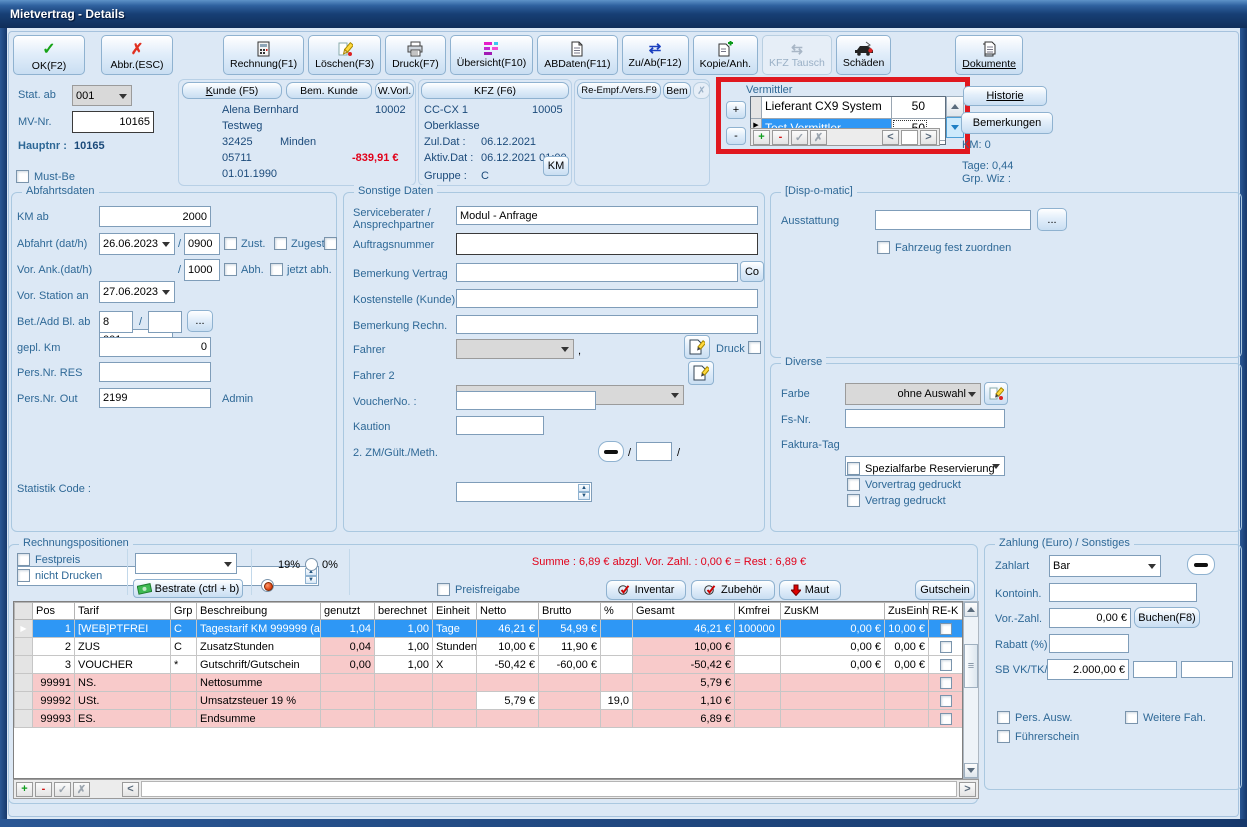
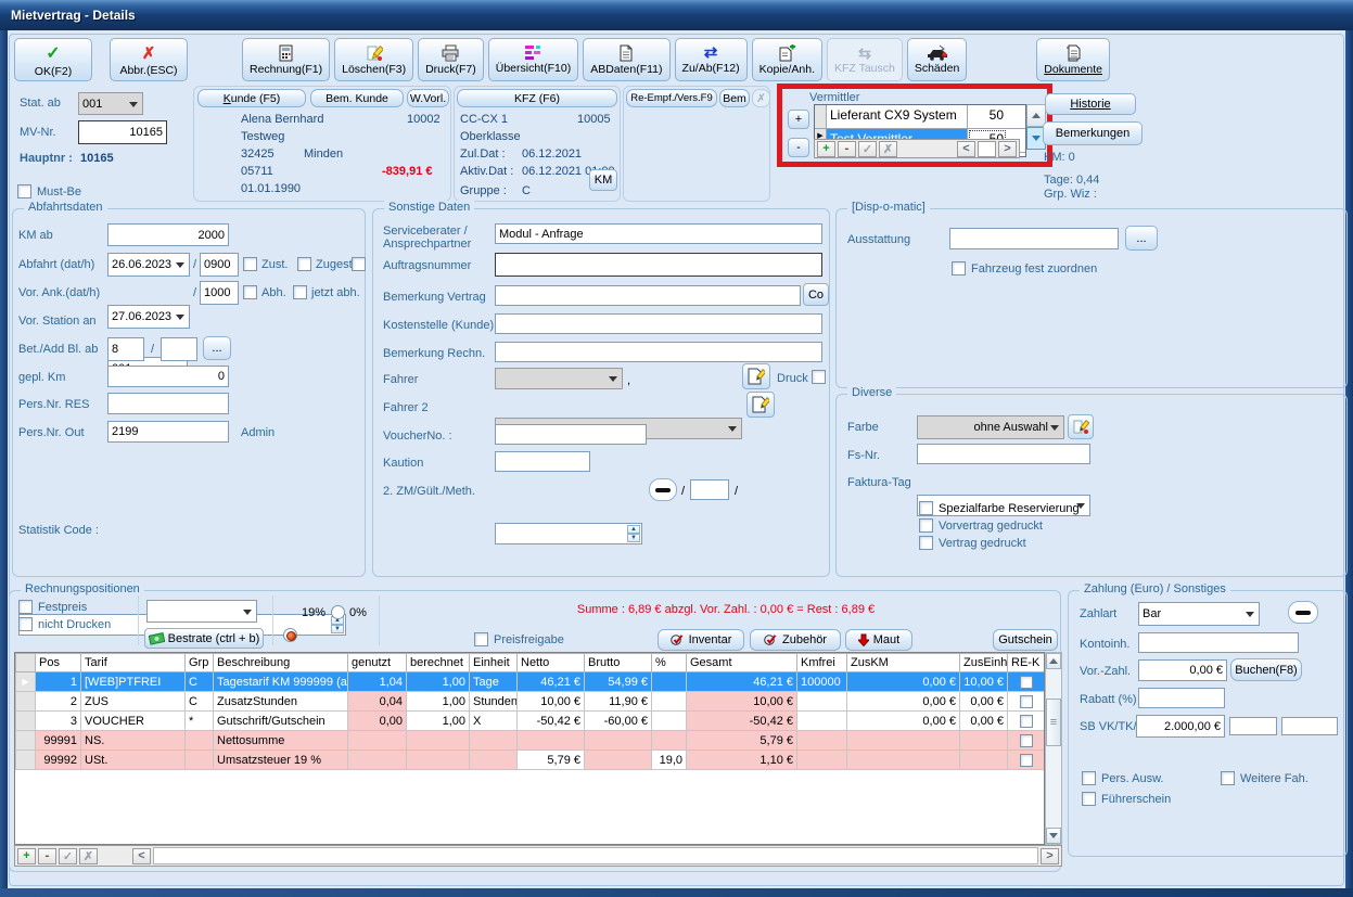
  Mietvertrag - Details
  ✓
  OK(F2)
  ✗
  Abbr.(ESC)
  Rechnung(F1)
  Löschen(F3)
  Druck(F7)
  Übersicht(F10)
  ABDaten(F11)
  ⇄
  Zu/Ab(F12)
  Kopie/Anh.
  ⇆
  KFZ Tausch
  Schäden
  Dokumente
  Stat. ab
  001
  MV-Nr.
  10165
  Hauptnr :
  10165
  Must-Be
  Kunde (F5)
  Bem. Kunde
  W.Vorl.
  Alena Bernhard
  10002
  Testweg
  32425
  Minden
  05711
  -839,91 €
  01.01.1990
  KFZ (F6)
  CC-CX 1
  10005
  Oberklasse
  Zul.Dat :
  06.12.2021
  Aktiv.Dat :
  KM
  Gruppe :
  C
  Re-Empf./Vers.F9
  Bem
  ✗
  Vermittler
  +
  -
  Lieferant CX9 System
  50
  +
  -
  ✓
  ✗
  <
  >
  Historie
  Bemerkungen
  KM: 0
  Tage: 0,44
  Grp. Wiz :
  Abfahrtsdaten
  KM ab
  2000
  Abfahrt (dat/h)
  26.06.2023
  /
  0900
  Zust.
  Zuges
  Vor. Ank.(dat/h)
  27.06.2023
  /
  1000
  Abh.
  jetzt abh.
  Vor. Station an
  Bet./Add Bl. ab
  8
  /
  ...
  gepl. Km
  0
  Pers.Nr. RES
  Pers.Nr. Out
  2199
  Admin
  Statistik Code :
  Sonstige Daten
  Serviceberater /
  Ansprechpartner
  Modul - Anfrage
  Auftragsnummer
  Bemerkung Vertrag
  Co
  Kostenstelle (Kunde)
  Bemerkung Rechn.
  Fahrer
  ,
  Druck
  Fahrer 2
  VoucherNo. :
  Kaution
  2. ZM/Gült./Meth.
  /
  /
  [Disp-o-matic]
  Ausstattung
  ...
  Fahrzeug fest zuordnen
  Diverse
  Farbe
  ohne Auswahl
  Fs-Nr.
  Faktura-Tag
  Spezialfarbe Reservierung
  Vorvertrag gedruckt
  Vertrag gedruckt
  Rechnungspositionen
  Festpreis
  nicht Drucken
  Bestrate (ctrl + b)
  19%
  0%
  Summe : 6,89 € abzgl. Vor. Zahl. : 0,00 € = Rest : 6,89 €
  Preisfreigabe
  Inventar
  Zubehör
  Maut
  Gutschein
  	Pos	Tarif	Grp	Beschreibung	genutzt	berechnet	Einheit	Netto	Brutto	%	Gesamt	Kmfrei	ZusKM	ZusEinh	RE-K
  ▶	1	[WEB]PTFREI	C	Tagestarif KM 999999 (a	1,04	1,00	Tage	46,21 €	54,99 €		46,21 €	100000	0,00 €	10,00 €
  	2	ZUS	C	ZusatzStunden	0,04	1,00	Stunden	10,00 €	11,90 €		10,00 €		0,00 €	0,00 €
  	3	VOUCHER	*	Gutschrift/Gutschein	0,00	1,00	X	-50,42 €	-60,00 €		-50,42 €		0,00 €	0,00 €
  	99991	NS.		Nettosumme							5,79 €
  	99992	USt.		Umsatzsteuer 19 %				5,79 €		19,0	1,10 €
- 	99993	ES.		Endsumme							6,89 €
  ≡
  +
  -
  ✓
  ✗
  <
  >
  Zahlung (Euro) / Sonstiges
  Zahlart
  Bar
  Kontoinh.
  Vor.-Zahl.
  0,00 €
  Buchen(F8)
  Rabatt (%)
  SB VK/TK
  2.000,00 €
  Pers. Ausw.
  Weitere Fah.
  Führerschein
